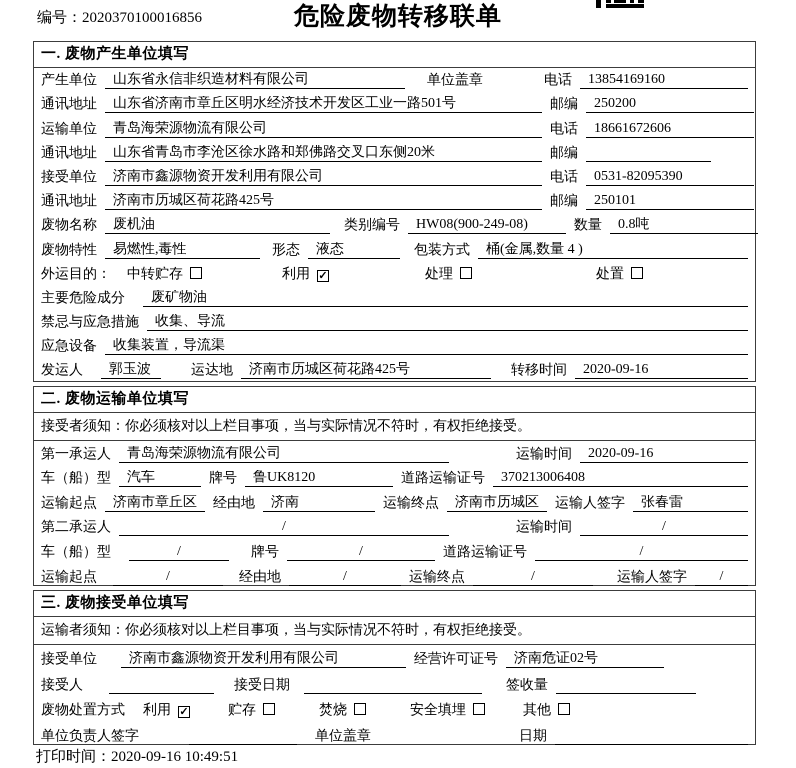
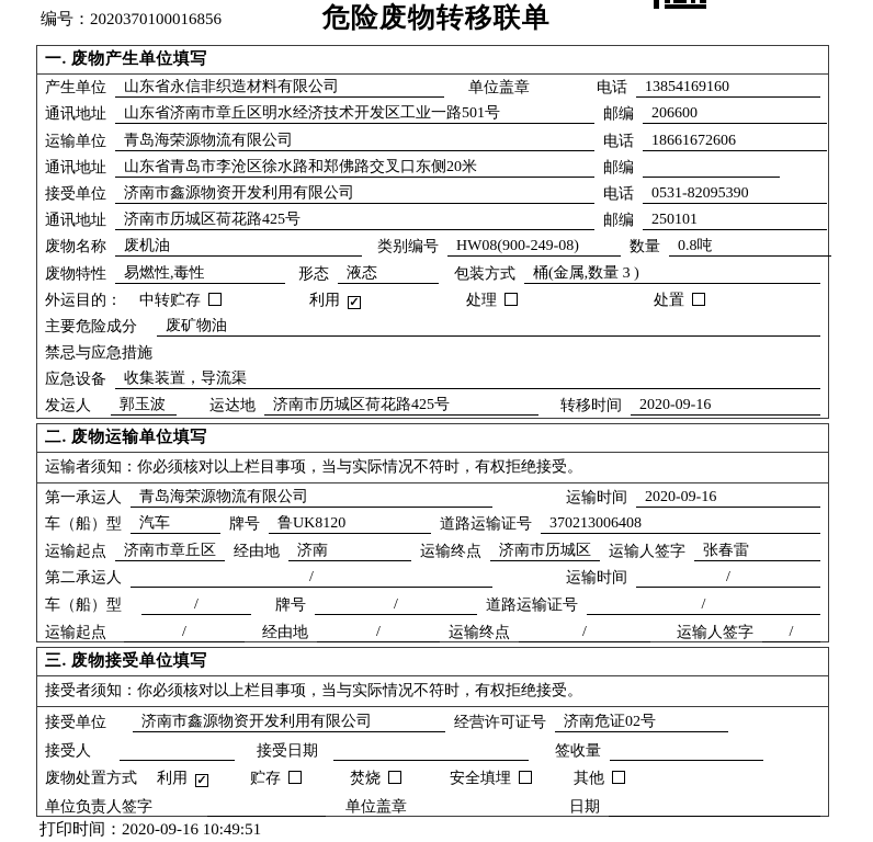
  编号：2020370100016856
  危险废物转移联单
  一. 废物产生单位填写
  产生单位
  山东省永信非织造材料有限公司
  单位盖章
  电话
  13854169160
  通讯地址
  山东省济南市章丘区明水经济技术开发区工业一路501号
  邮编
- 250200
+ 206600
  运输单位
  青岛海荣源物流有限公司
  电话
  18661672606
  通讯地址
  山东省青岛市李沧区徐水路和郑佛路交叉口东侧20米
  邮编
  接受单位
  济南市鑫源物资开发利用有限公司
  电话
  0531-82095390
  通讯地址
  济南市历城区荷花路425号
  邮编
  250101
  废物名称
  废机油
  类别编号
  HW08(900-249-08)
  数量
  0.8吨
  废物特性
  易燃性,毒性
  形态
  液态
  包装方式
- 桶(金属,数量 4 )
+ 桶(金属,数量 3 )
  外运目的：
  中转贮存
  利用 ✓
  处理
  处置
  主要危险成分
  废矿物油
  禁忌与应急措施
- 收集、导流
  应急设备
  收集装置，导流渠
  发运人
  郭玉波
  运达地
  济南市历城区荷花路425号
  转移时间
  2020-09-16
  二. 废物运输单位填写
- 接受者须知：你必须核对以上栏目事项，当与实际情况不符时，有权拒绝接受。
+ 运输者须知：你必须核对以上栏目事项，当与实际情况不符时，有权拒绝接受。
  第一承运人
  青岛海荣源物流有限公司
  运输时间
  2020-09-16
  车（船）型
  汽车
  牌号
  鲁UK8120
  道路运输证号
  370213006408
  运输起点
  济南市章丘区
  经由地
  济南
  运输终点
  济南市历城区
  运输人签字
  张春雷
  第二承运人
  /
  运输时间
  /
  车（船）型
  /
  牌号
  /
  道路运输证号
  /
  运输起点
  /
  经由地
  /
  运输终点
  /
  运输人签字
  /
  三. 废物接受单位填写
- 运输者须知：你必须核对以上栏目事项，当与实际情况不符时，有权拒绝接受。
+ 接受者须知：你必须核对以上栏目事项，当与实际情况不符时，有权拒绝接受。
  接受单位
  济南市鑫源物资开发利用有限公司
  经营许可证号
  济南危证02号
  接受人
  接受日期
  签收量
  废物处置方式
  利用 ✓
  贮存
  焚烧
  安全填埋
  其他
  单位负责人签字
  单位盖章
  日期
  打印时间：2020-09-16 10:49:51
